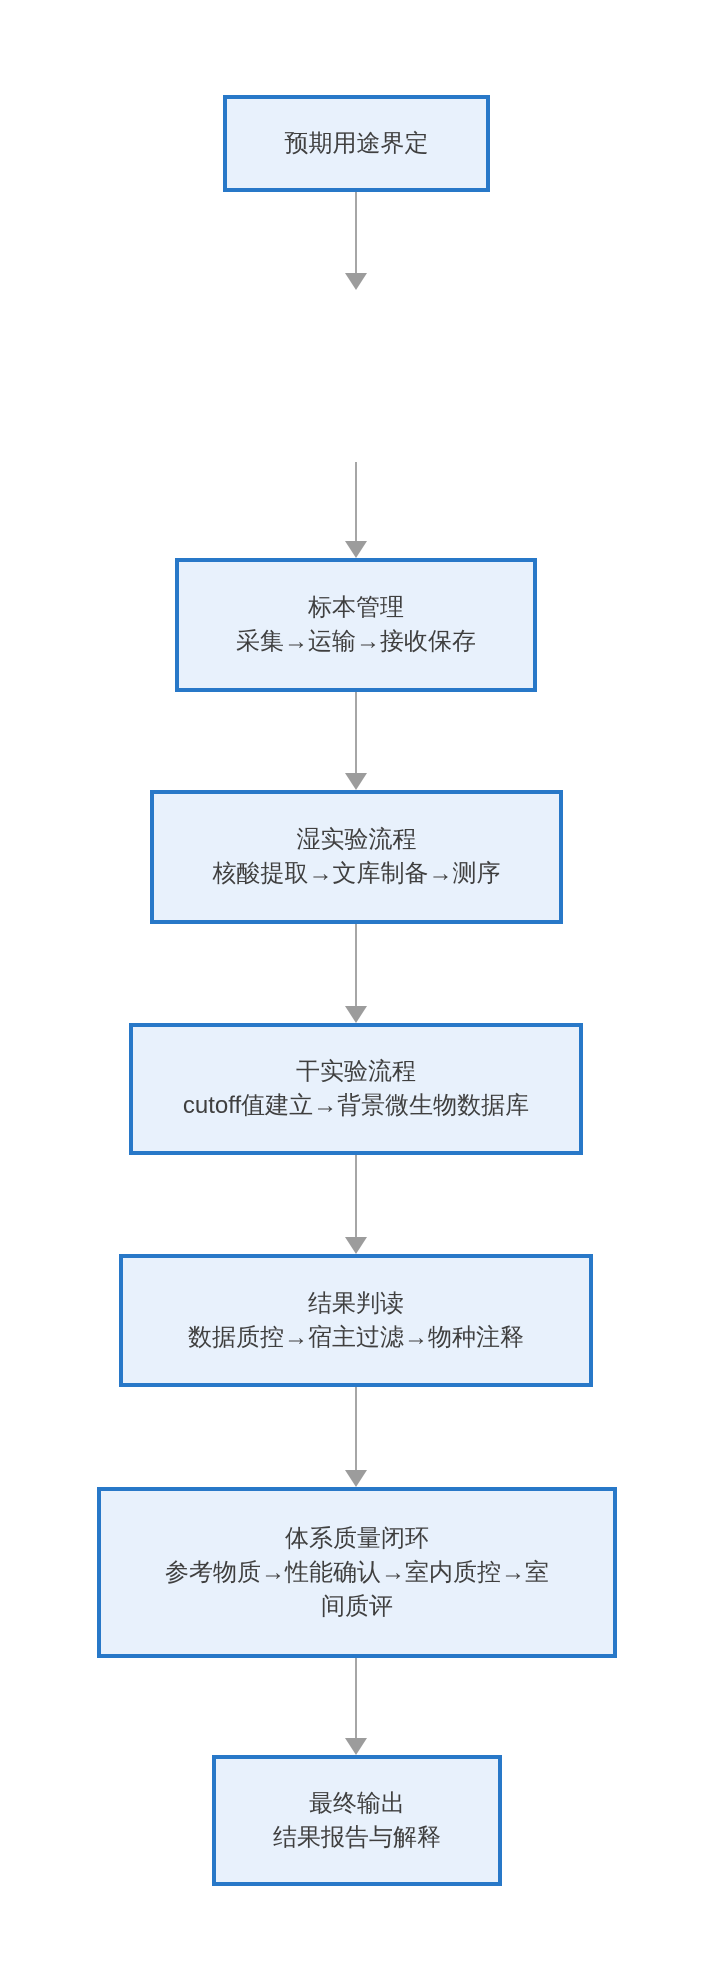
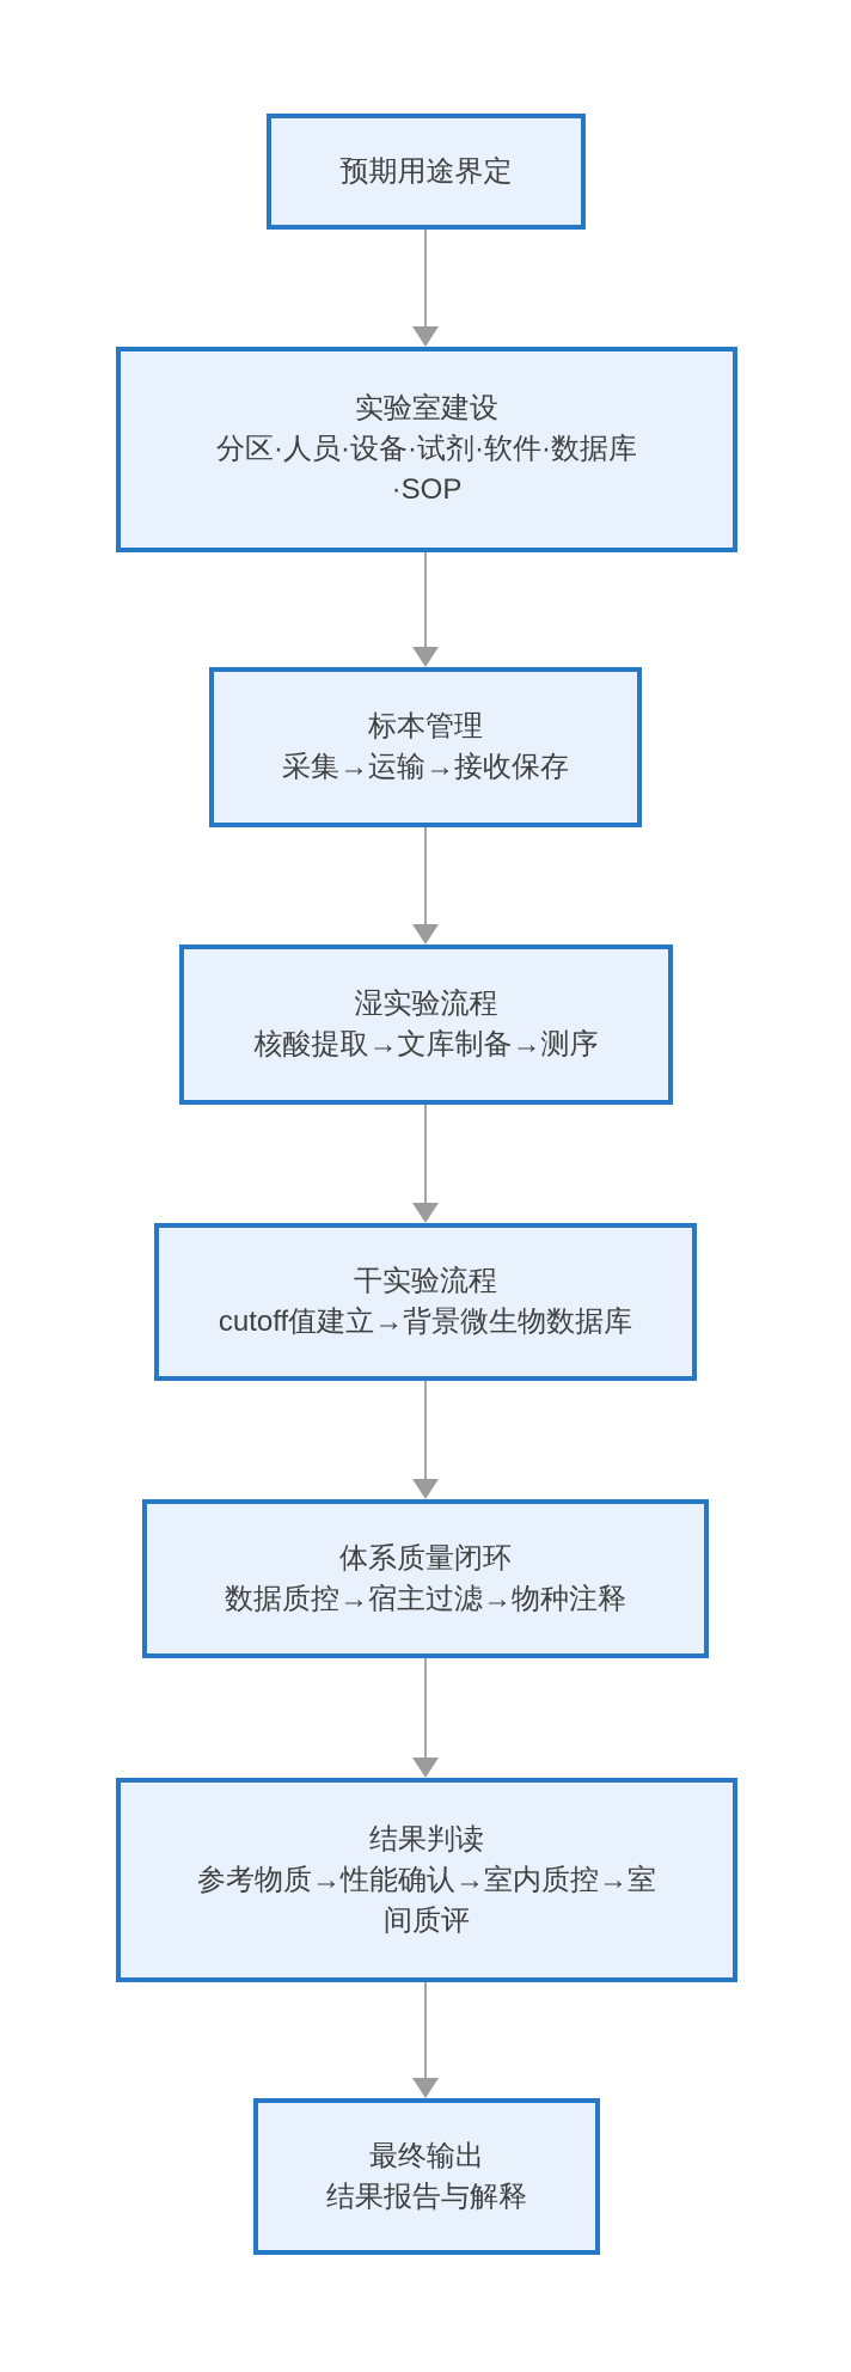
  预期用途界定
+ 实验室建设
+ 分区·人员·设备·试剂·软件·数据库
+ ·SOP
  标本管理
  采集→运输→接收保存
  湿实验流程
  核酸提取→文库制备→测序
  干实验流程
  cutoff值建立→背景微生物数据库
- 结果判读
+ 体系质量闭环
  数据质控→宿主过滤→物种注释
- 体系质量闭环
+ 结果判读
  参考物质→性能确认→室内质控→室
  间质评
  最终输出
  结果报告与解释
